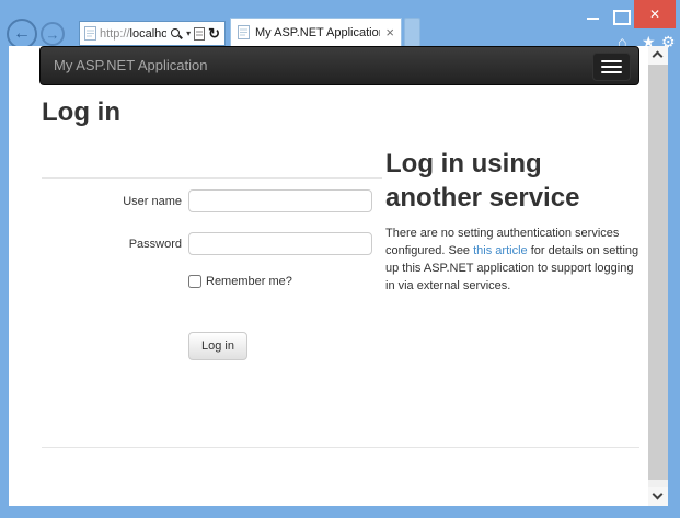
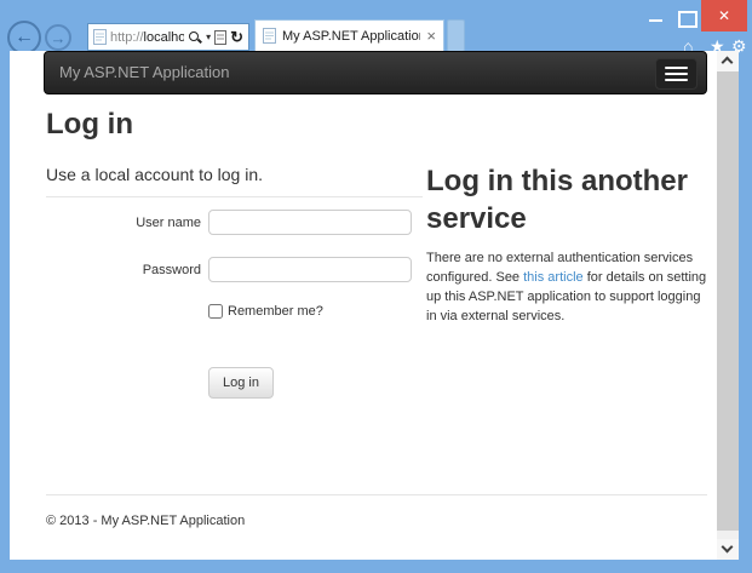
  ←
  →
  http://localho
  ▾
  ↻
  My ASP.NET Applicatio
  ×
  ✕
  ⌂
  ★
  ⚙
  My ASP.NET Application
  Log in
+ Use a local account to log in.
  User name
  Password
  Remember me?
  Log in
- Log in using another service
+ Log in this another service
- There are no setting authentication services configured. See this article for details on setting up this ASP.NET application to support logging in via external services.
+ There are no external authentication services configured. See this article for details on setting up this ASP.NET application to support logging in via external services.
+ © 2013 - My ASP.NET Application
